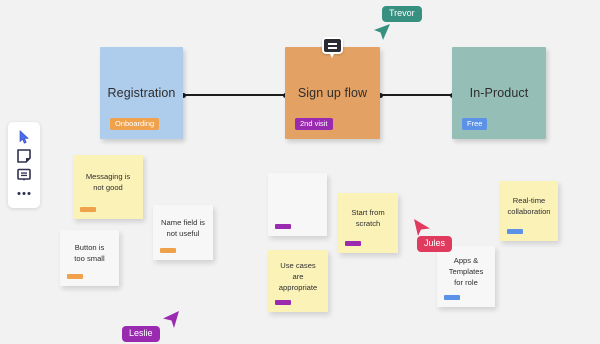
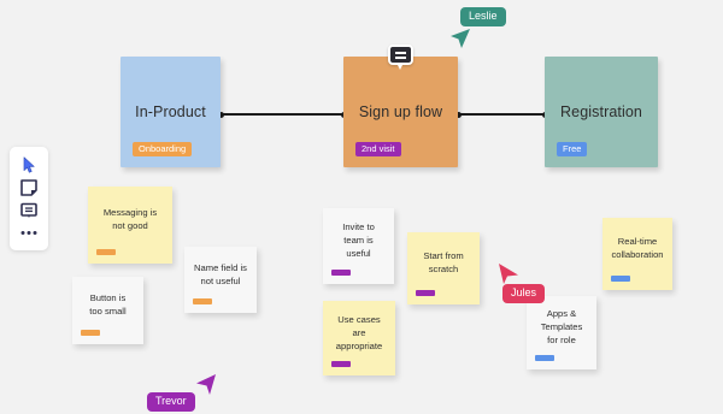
- Registration
+ In-Product
  Onboarding
  Sign up flow
  2nd visit
- In-Product
+ Registration
  Free
  Messaging is
  not good
  Button is
  too small
  Name field is
  not useful
+ Invite to
+ team is
+ useful
  Use cases
  are
  appropriate
  Start from
  scratch
  Real-time
  collaboration
  Apps &
  Templates
  for role
- Trevor
+ Leslie
  Jules
- Leslie
+ Trevor
